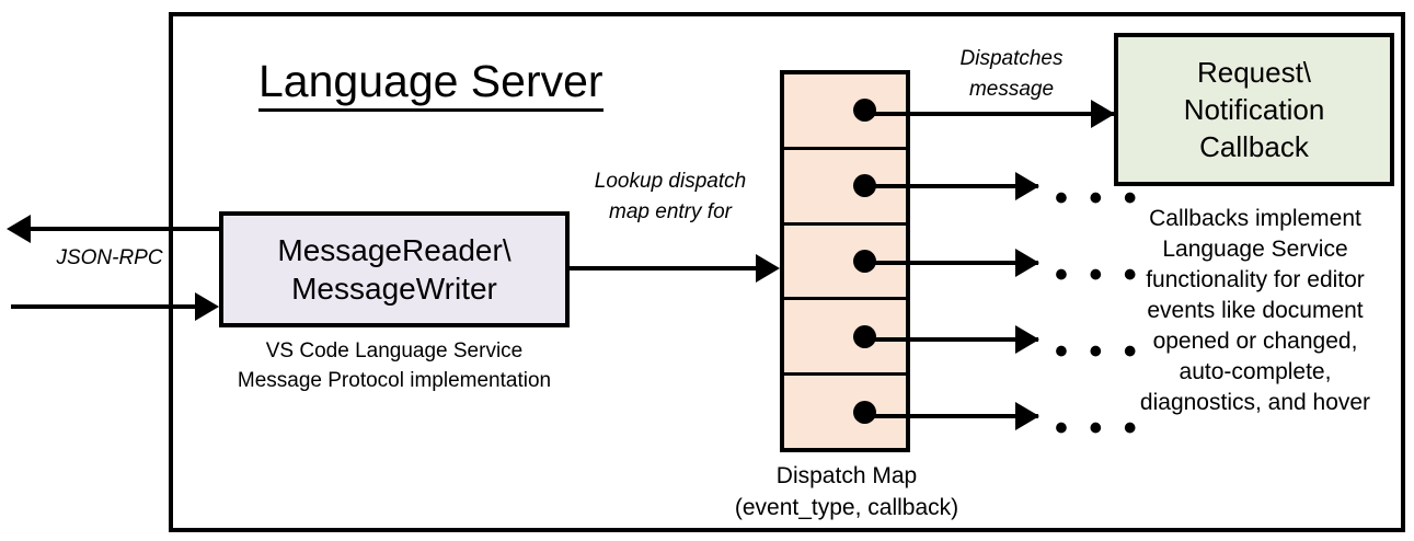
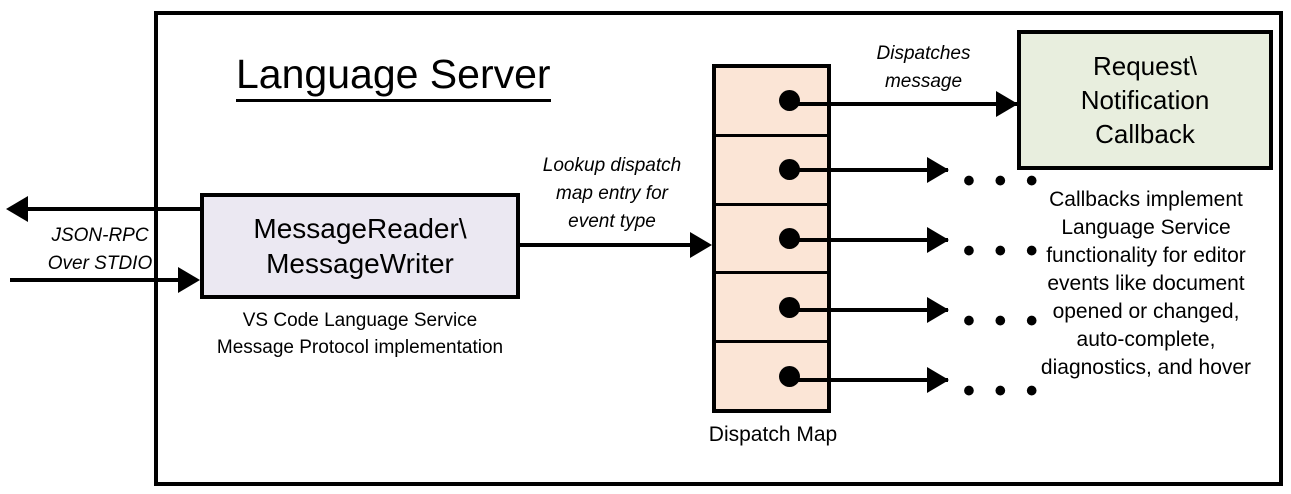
  Language Server
  JSON-RPC
+ Over STDIO
  MessageReader\
  MessageWriter
  VS Code Language Service
  Message Protocol implementation
  Lookup dispatch
  map entry for
+ event type
  Dispatch Map
- (event_type, callback)
  Dispatches
  message
  • • •
  • • •
  • • •
  • • •
  Request\
  Notification
  Callback
  Callbacks implement
  Language Service
  functionality for editor
  events like document
  opened or changed,
  auto-complete,
  diagnostics, and hover
